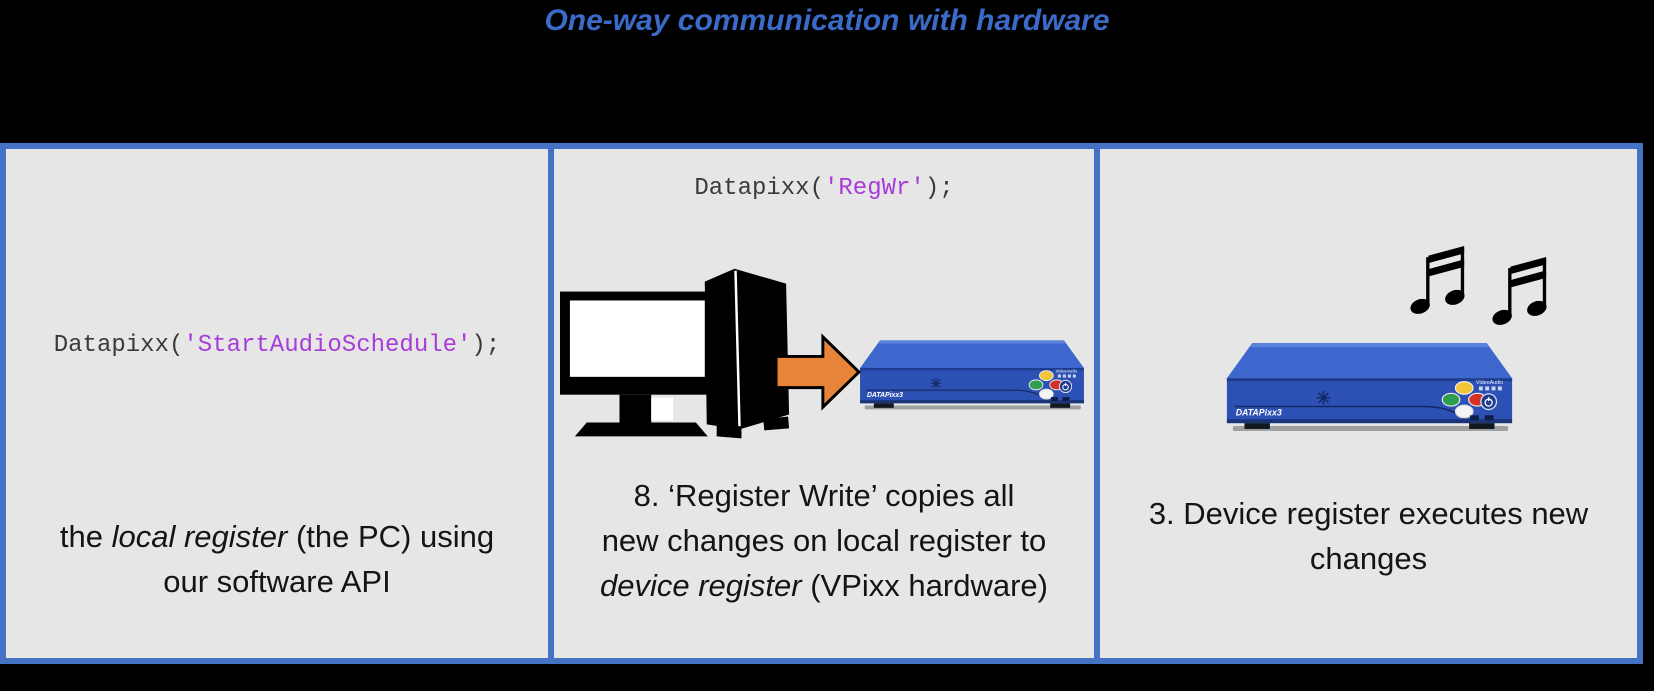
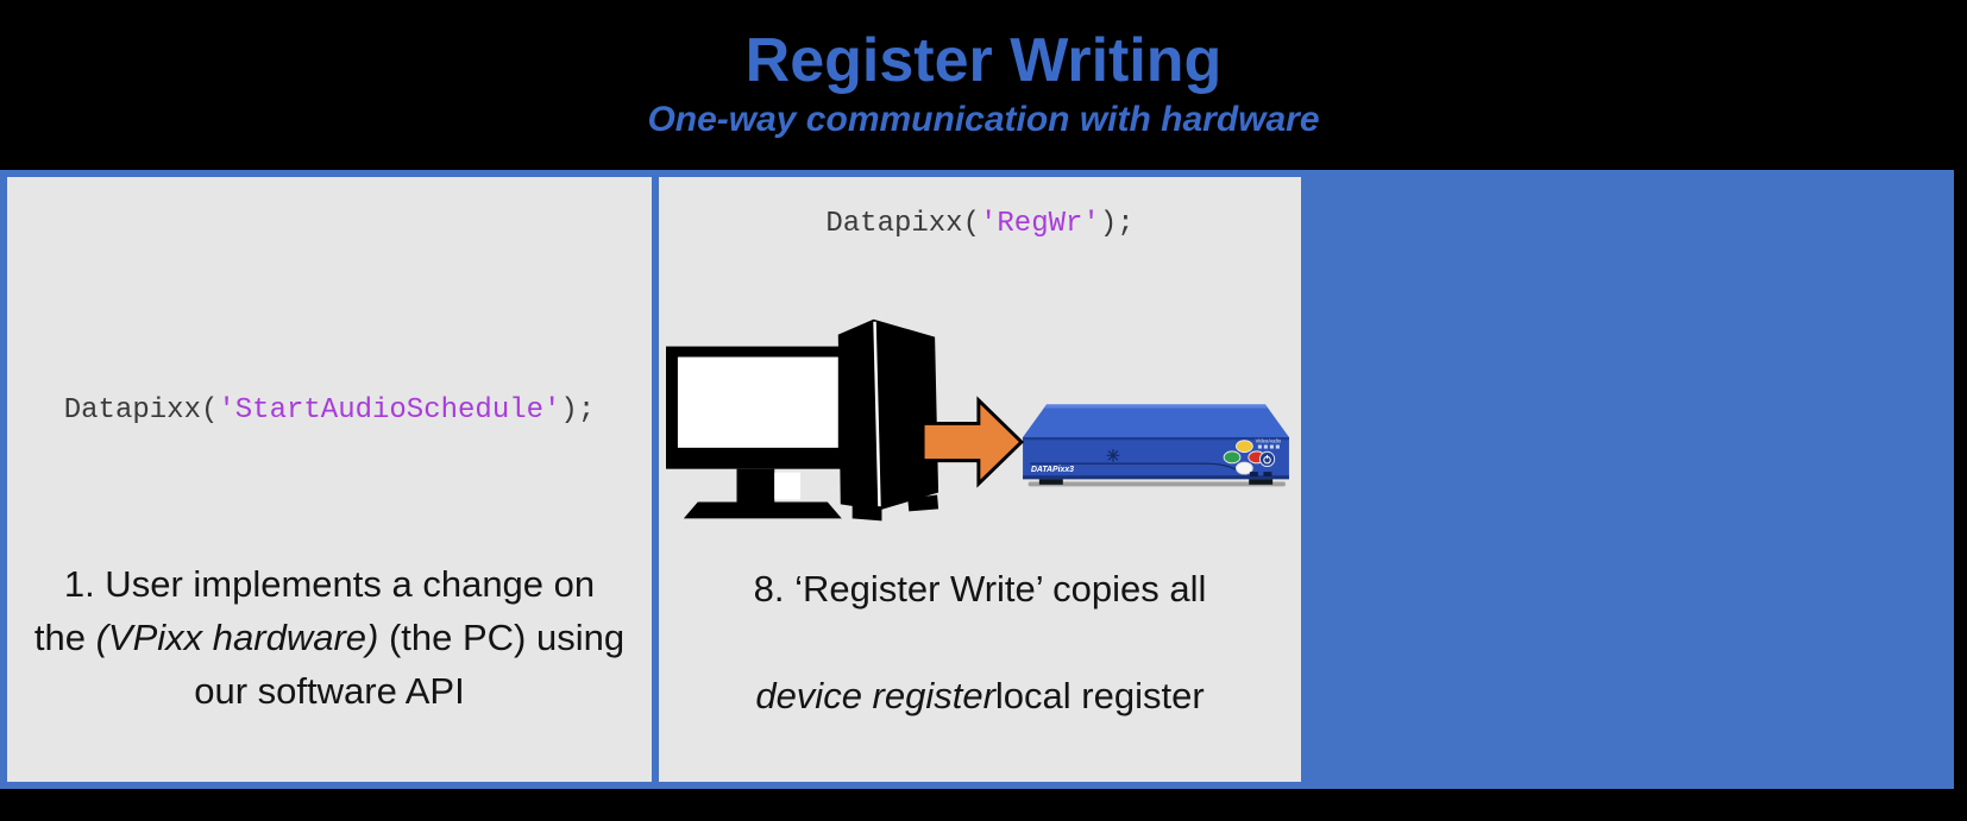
+ Register Writing
  One-way communication with hardware
  Datapixx('StartAudioSchedule');
+ 1. User implements a change on
- the local register (the PC) using
+ the (VPixx hardware) (the PC) using
  our software API
  Datapixx('RegWr');
  8. ‘Register Write’ copies all
- new changes on local register to
- device register (VPixx hardware)
+ device registerlocal register
- 3. Device register executes new
- changes
